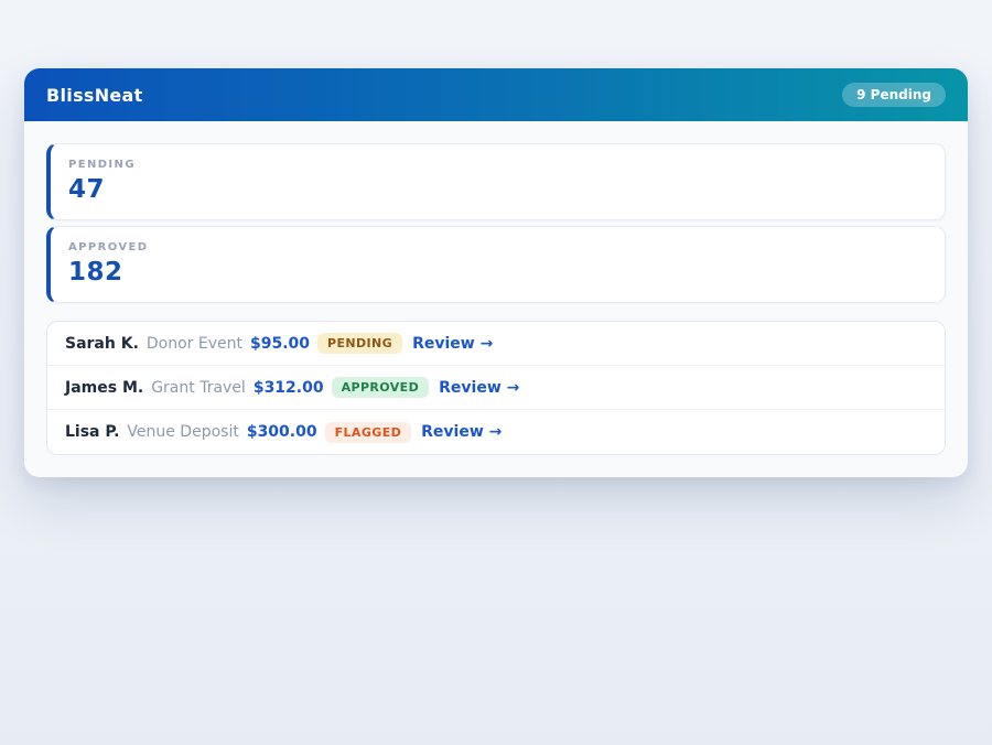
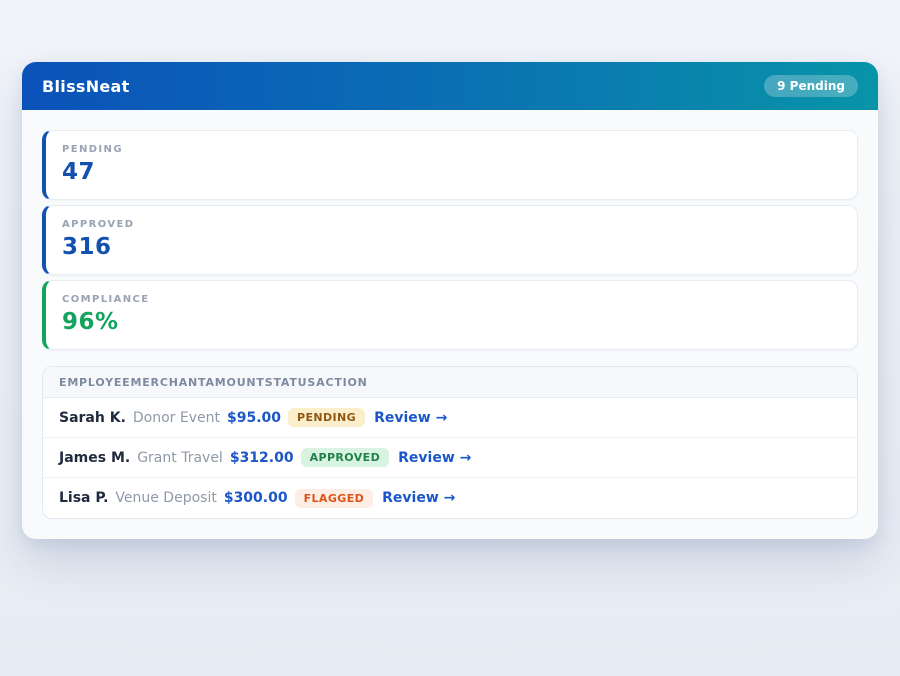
  BlissNeat
  9 Pending
  PENDING
  47
  APPROVED
- 182
+ 316
+ COMPLIANCE
+ 96%
+ EMPLOYEEMERCHANTAMOUNTSTATUSACTION
  Sarah K.
  Donor Event
  $95.00
  PENDING
  Review →
  James M.
  Grant Travel
  $312.00
  APPROVED
  Review →
  Lisa P.
  Venue Deposit
  $300.00
  FLAGGED
  Review →
